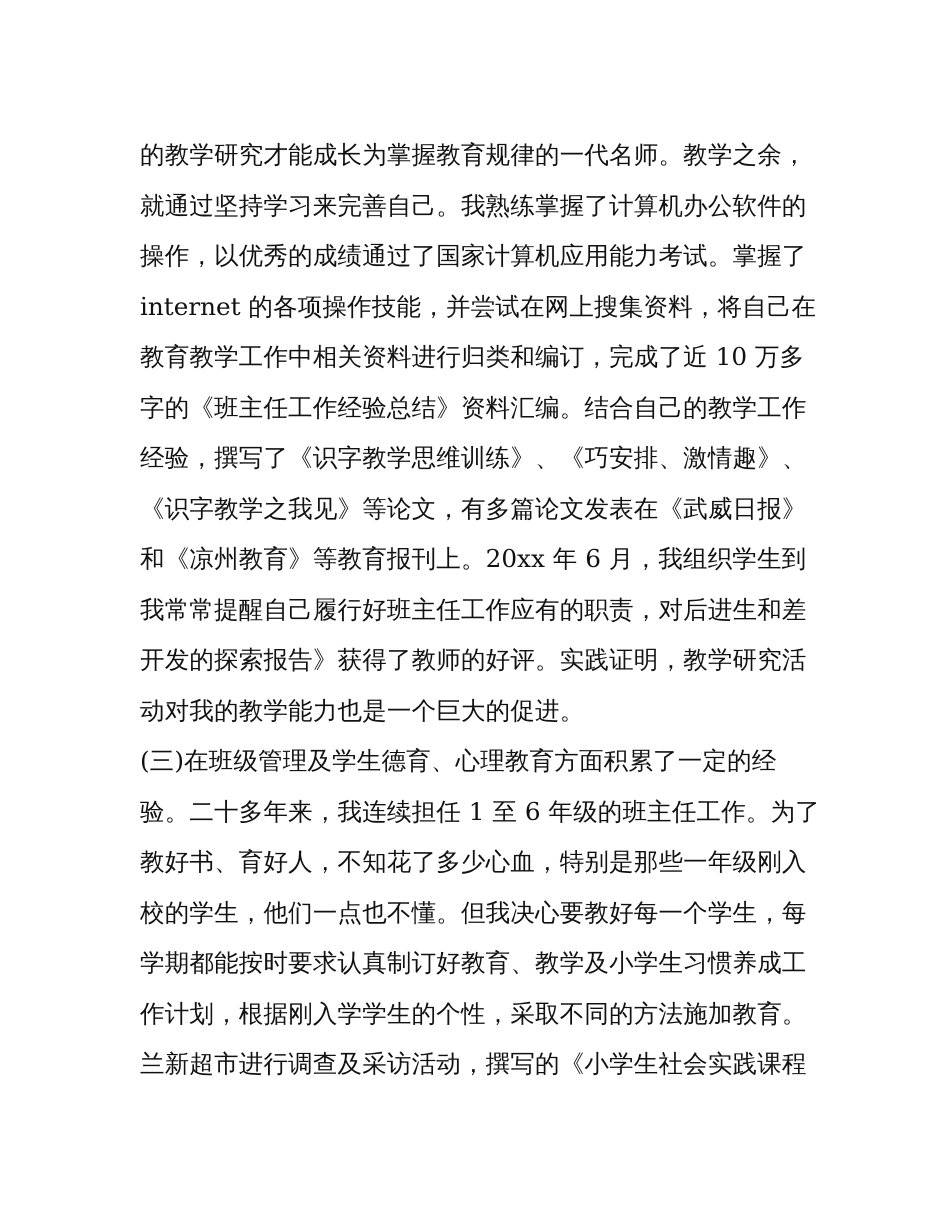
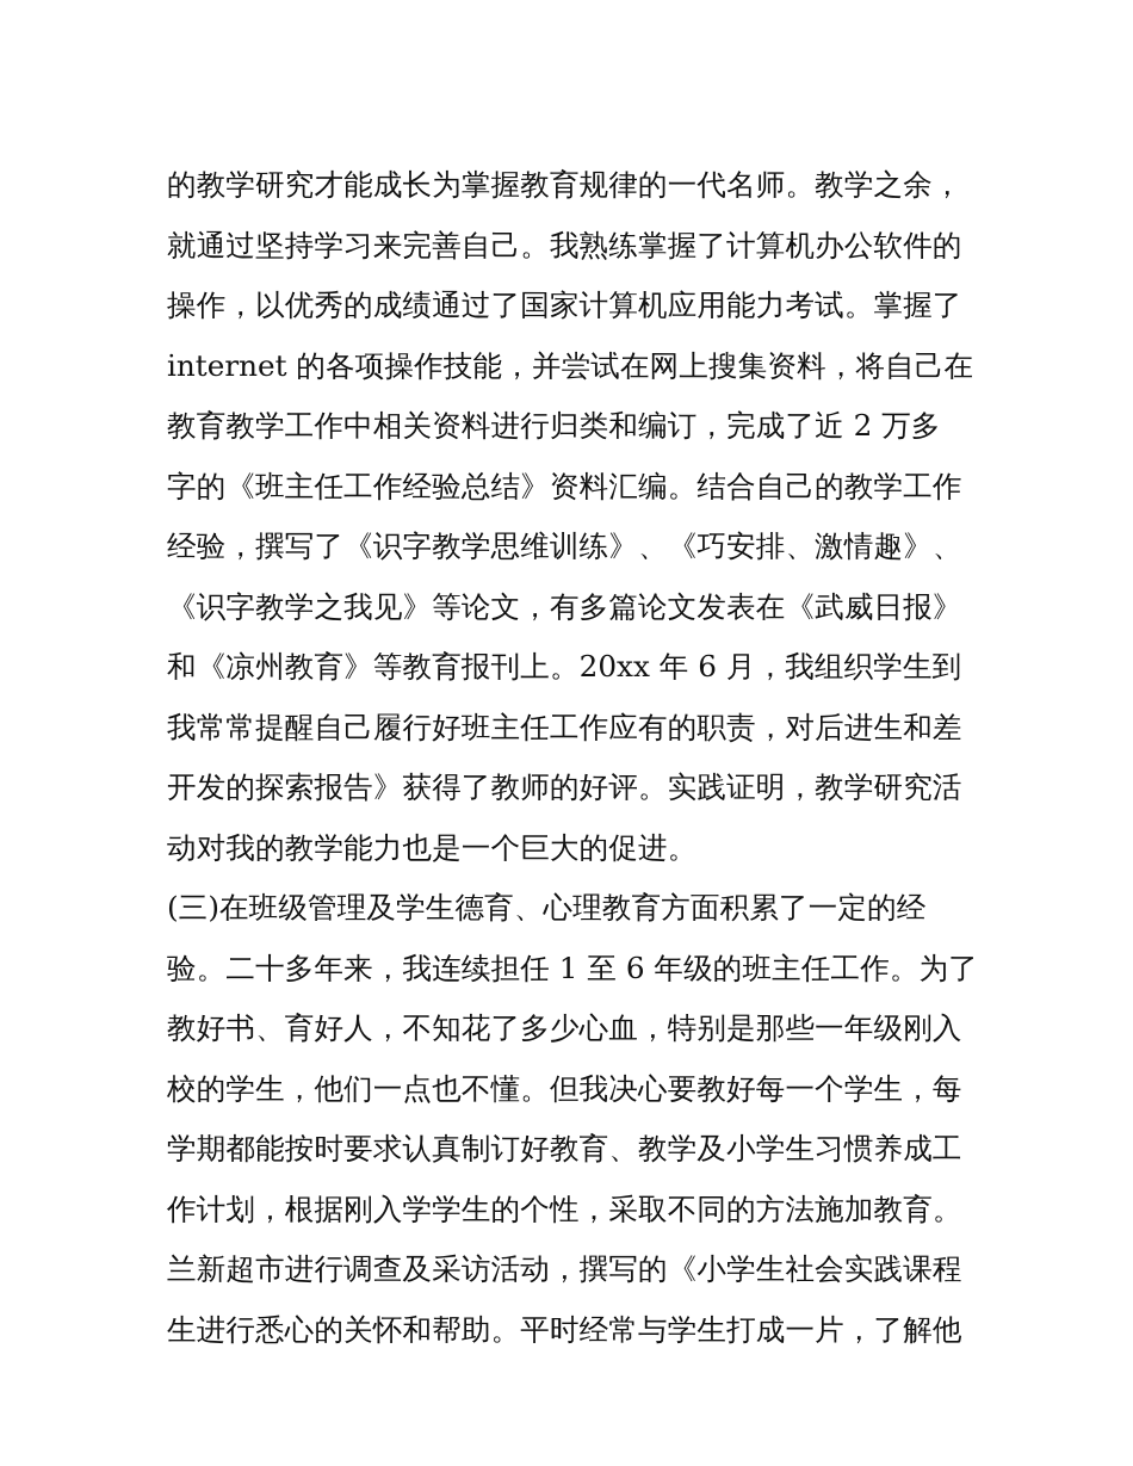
  的教学研究才能成长为掌握教育规律的一代名师。教学之余，
  就通过坚持学习来完善自己。我熟练掌握了计算机办公软件的
  操作，以优秀的成绩通过了国家计算机应用能力考试。掌握了
  internet 的各项操作技能，并尝试在网上搜集资料，将自己在
- 教育教学工作中相关资料进行归类和编订，完成了近 10 万多
+ 教育教学工作中相关资料进行归类和编订，完成了近 2 万多
  字的《班主任工作经验总结》资料汇编。结合自己的教学工作
  经验，撰写了《识字教学思维训练》、《巧安排、激情趣》、
  《识字教学之我见》等论文，有多篇论文发表在《武威日报》
  和《凉州教育》等教育报刊上。20xx 年 6 月，我组织学生到
  我常常提醒自己履行好班主任工作应有的职责，对后进生和差
  开发的探索报告》获得了教师的好评。实践证明，教学研究活
  动对我的教学能力也是一个巨大的促进。
  (三)在班级管理及学生德育、心理教育方面积累了一定的经
  验。二十多年来，我连续担任 1 至 6 年级的班主任工作。为了
  教好书、育好人，不知花了多少心血，特别是那些一年级刚入
  校的学生，他们一点也不懂。但我决心要教好每一个学生，每
  学期都能按时要求认真制订好教育、教学及小学生习惯养成工
  作计划，根据刚入学学生的个性，采取不同的方法施加教育。
  兰新超市进行调查及采访活动，撰写的《小学生社会实践课程
+ 生进行悉心的关怀和帮助。平时经常与学生打成一片，了解他
